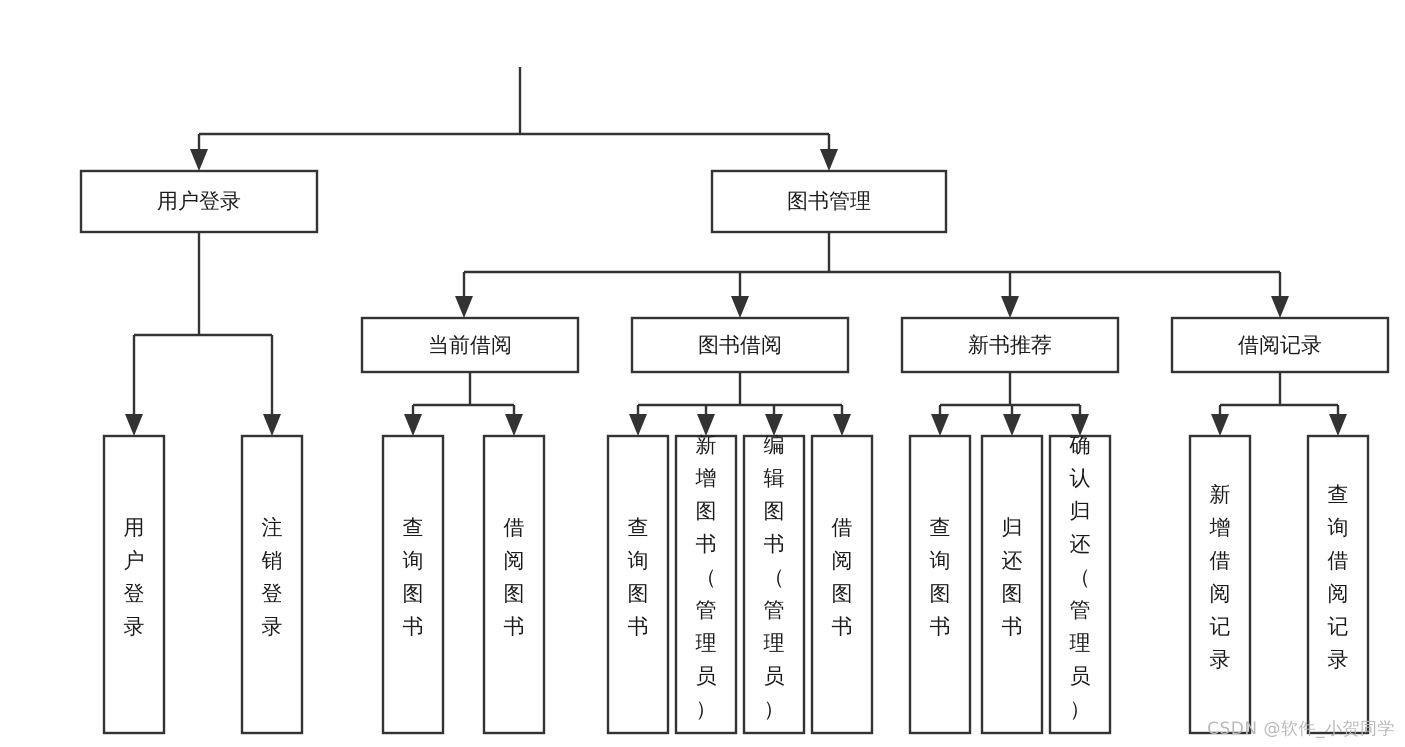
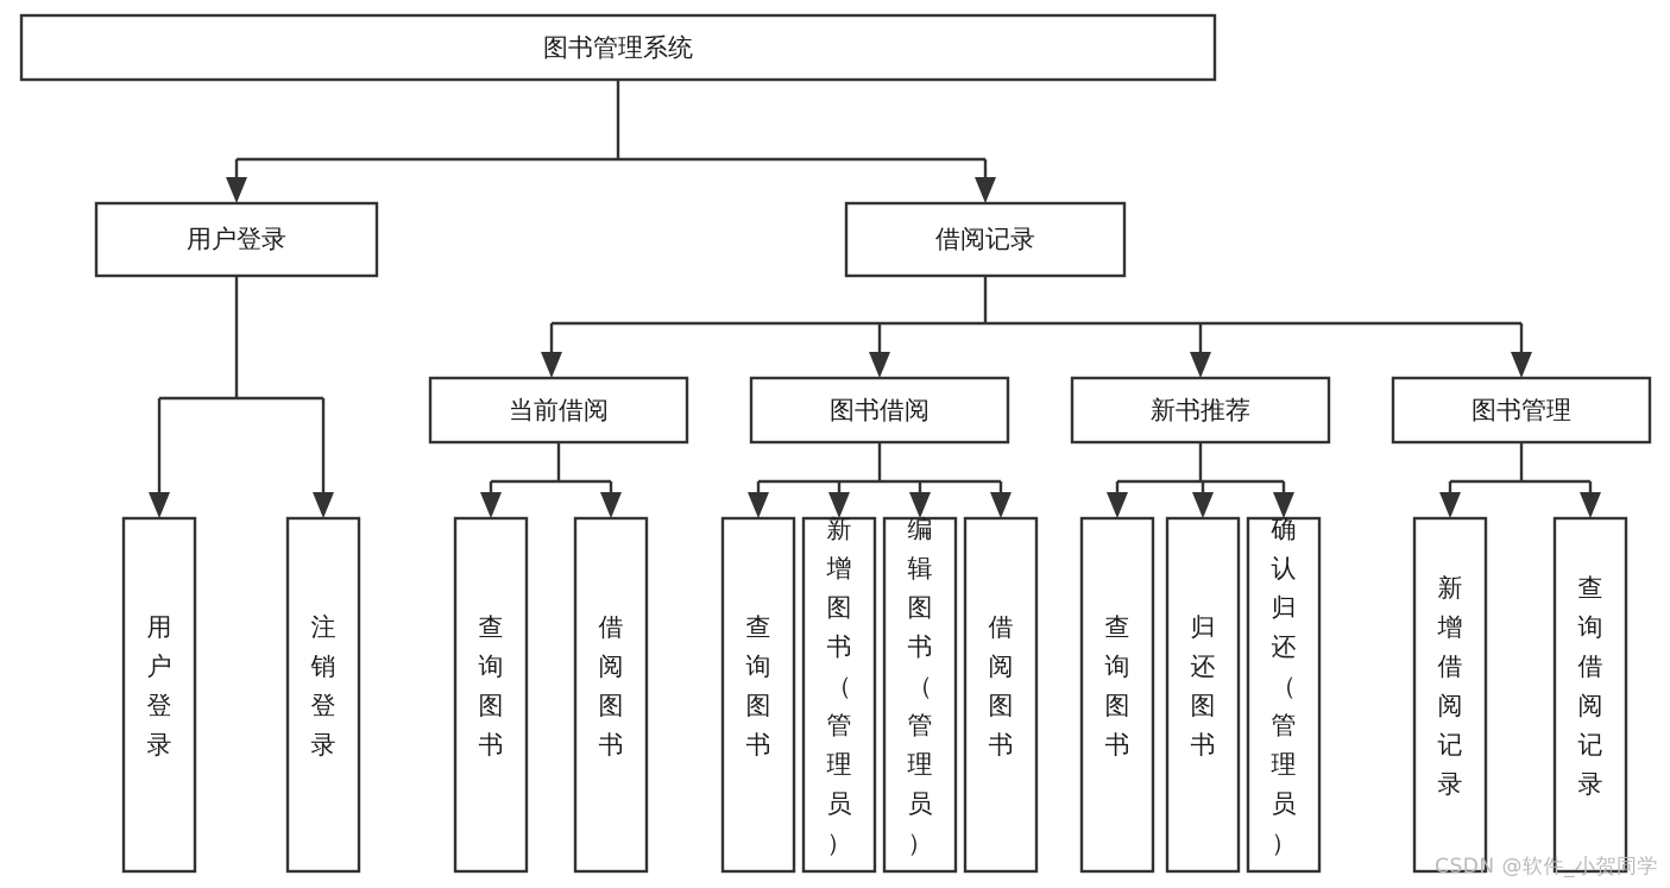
+ 图书管理系统
  用户登录
- 图书管理
+ 借阅记录
  当前借阅
  图书借阅
  新书推荐
- 借阅记录
+ 图书管理
  用户登录
  注销登录
  查询图书
  借阅图书
  查询图书
  新增图书（管理员）
  编辑图书（管理员）
  借阅图书
  查询图书
  归还图书
  确认归还（管理员）
  新增借阅记录
  查询借阅记录
  CSDN @软件_小贺同学
